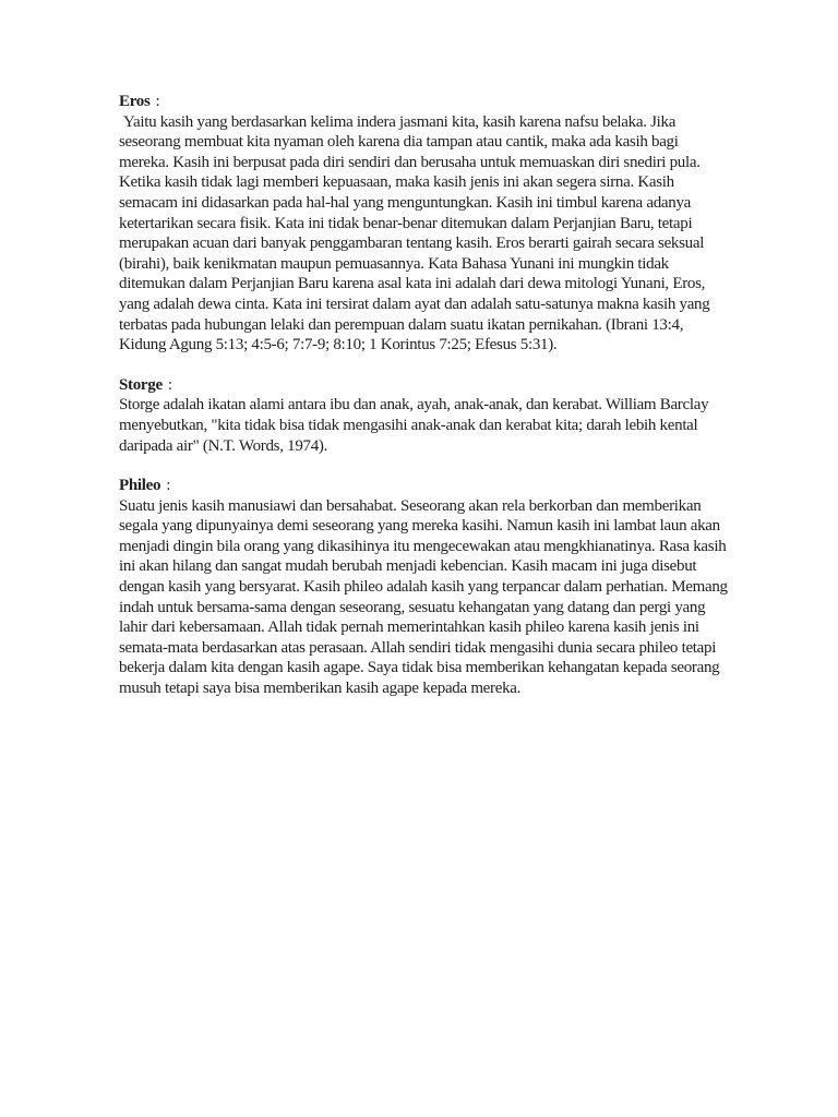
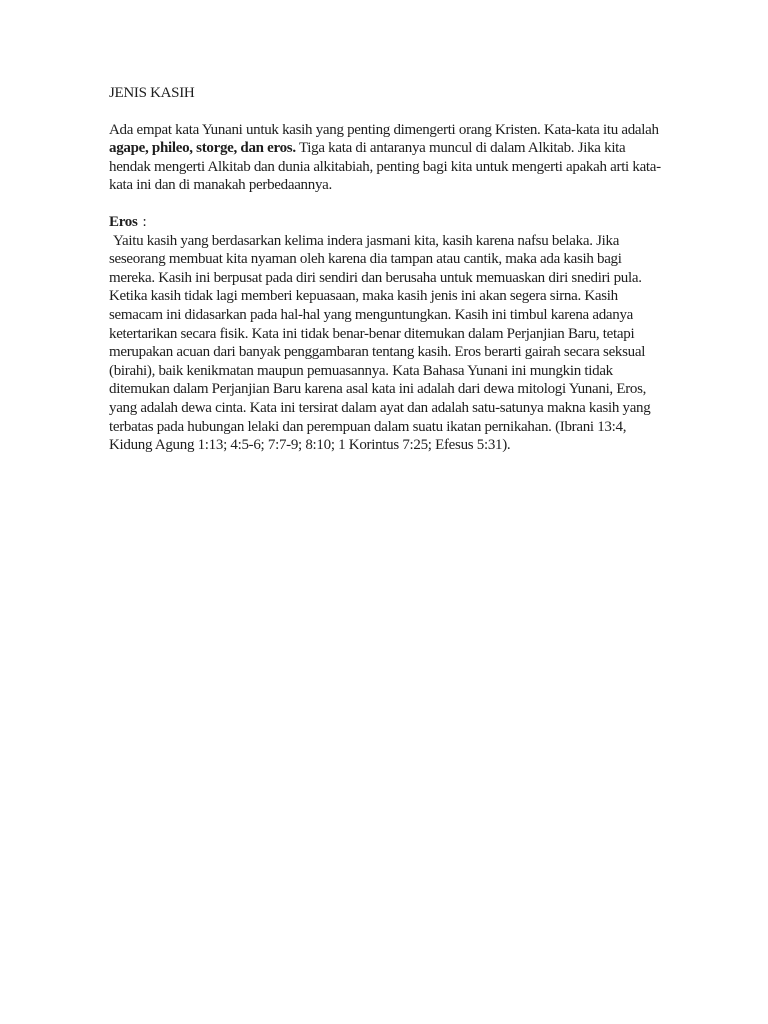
+ JENIS KASIH
+ Ada empat kata Yunani untuk kasih yang penting dimengerti orang Kristen. Kata-kata itu adalah agape, phileo, storge, dan eros. Tiga kata di antaranya muncul di dalam Alkitab. Jika kita hendak mengerti Alkitab dan dunia alkitabiah, penting bagi kita untuk mengerti apakah arti kata-kata ini dan di manakah perbedaannya.
  Eros :
- Yaitu kasih yang berdasarkan kelima indera jasmani kita, kasih karena nafsu belaka. Jika seseorang membuat kita nyaman oleh karena dia tampan atau cantik, maka ada kasih bagi mereka. Kasih ini berpusat pada diri sendiri dan berusaha untuk memuaskan diri snediri pula. Ketika kasih tidak lagi memberi kepuasaan, maka kasih jenis ini akan segera sirna. Kasih semacam ini didasarkan pada hal-hal yang menguntungkan. Kasih ini timbul karena adanya ketertarikan secara fisik. Kata ini tidak benar-benar ditemukan dalam Perjanjian Baru, tetapi merupakan acuan dari banyak penggambaran tentang kasih. Eros berarti gairah secara seksual (birahi), baik kenikmatan maupun pemuasannya. Kata Bahasa Yunani ini mungkin tidak ditemukan dalam Perjanjian Baru karena asal kata ini adalah dari dewa mitologi Yunani, Eros, yang adalah dewa cinta. Kata ini tersirat dalam ayat dan adalah satu-satunya makna kasih yang terbatas pada hubungan lelaki dan perempuan dalam suatu ikatan pernikahan. (Ibrani 13:4, Kidung Agung 5:13; 4:5-6; 7:7-9; 8:10; 1 Korintus 7:25; Efesus 5:31).
+ Yaitu kasih yang berdasarkan kelima indera jasmani kita, kasih karena nafsu belaka. Jika seseorang membuat kita nyaman oleh karena dia tampan atau cantik, maka ada kasih bagi mereka. Kasih ini berpusat pada diri sendiri dan berusaha untuk memuaskan diri snediri pula. Ketika kasih tidak lagi memberi kepuasaan, maka kasih jenis ini akan segera sirna. Kasih semacam ini didasarkan pada hal-hal yang menguntungkan. Kasih ini timbul karena adanya ketertarikan secara fisik. Kata ini tidak benar-benar ditemukan dalam Perjanjian Baru, tetapi merupakan acuan dari banyak penggambaran tentang kasih. Eros berarti gairah secara seksual (birahi), baik kenikmatan maupun pemuasannya. Kata Bahasa Yunani ini mungkin tidak ditemukan dalam Perjanjian Baru karena asal kata ini adalah dari dewa mitologi Yunani, Eros, yang adalah dewa cinta. Kata ini tersirat dalam ayat dan adalah satu-satunya makna kasih yang terbatas pada hubungan lelaki dan perempuan dalam suatu ikatan pernikahan. (Ibrani 13:4, Kidung Agung 1:13; 4:5-6; 7:7-9; 8:10; 1 Korintus 7:25; Efesus 5:31).
- Storge :
- Storge adalah ikatan alami antara ibu dan anak, ayah, anak-anak, dan kerabat. William Barclay menyebutkan, "kita tidak bisa tidak mengasihi anak-anak dan kerabat kita; darah lebih kental daripada air" (N.T. Words, 1974).
- Phileo :
- Suatu jenis kasih manusiawi dan bersahabat. Seseorang akan rela berkorban dan memberikan segala yang dipunyainya demi seseorang yang mereka kasihi. Namun kasih ini lambat laun akan menjadi dingin bila orang yang dikasihinya itu mengecewakan atau mengkhianatinya. Rasa kasih ini akan hilang dan sangat mudah berubah menjadi kebencian. Kasih macam ini juga disebut dengan kasih yang bersyarat. Kasih phileo adalah kasih yang terpancar dalam perhatian. Memang indah untuk bersama-sama dengan seseorang, sesuatu kehangatan yang datang dan pergi yang lahir dari kebersamaan. Allah tidak pernah memerintahkan kasih phileo karena kasih jenis ini semata-mata berdasarkan atas perasaan. Allah sendiri tidak mengasihi dunia secara phileo tetapi bekerja dalam kita dengan kasih agape. Saya tidak bisa memberikan kehangatan kepada seorang musuh tetapi saya bisa memberikan kasih agape kepada mereka.
